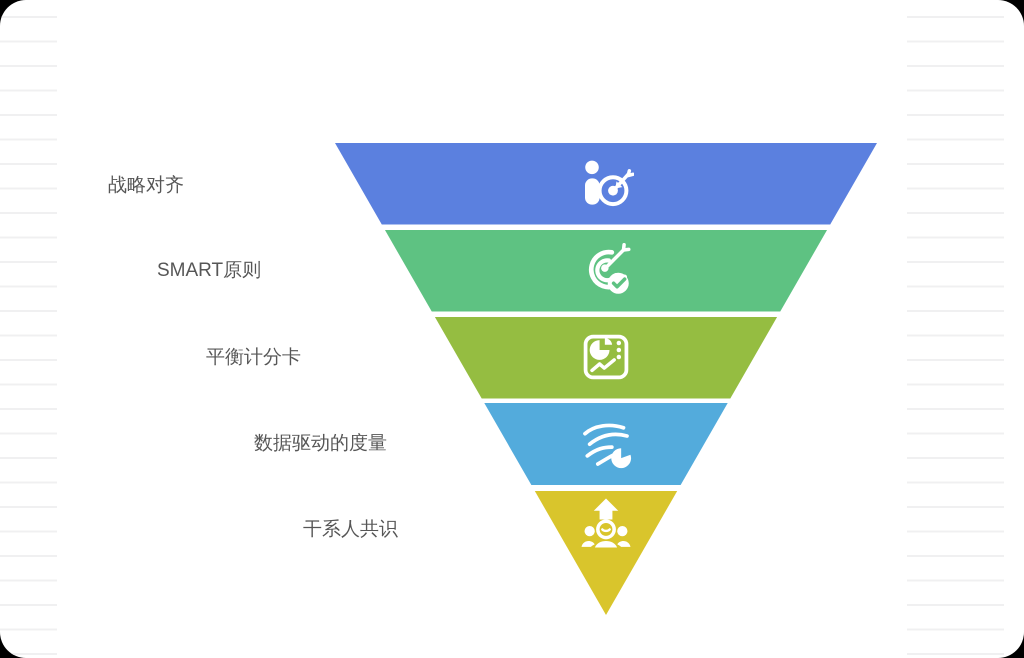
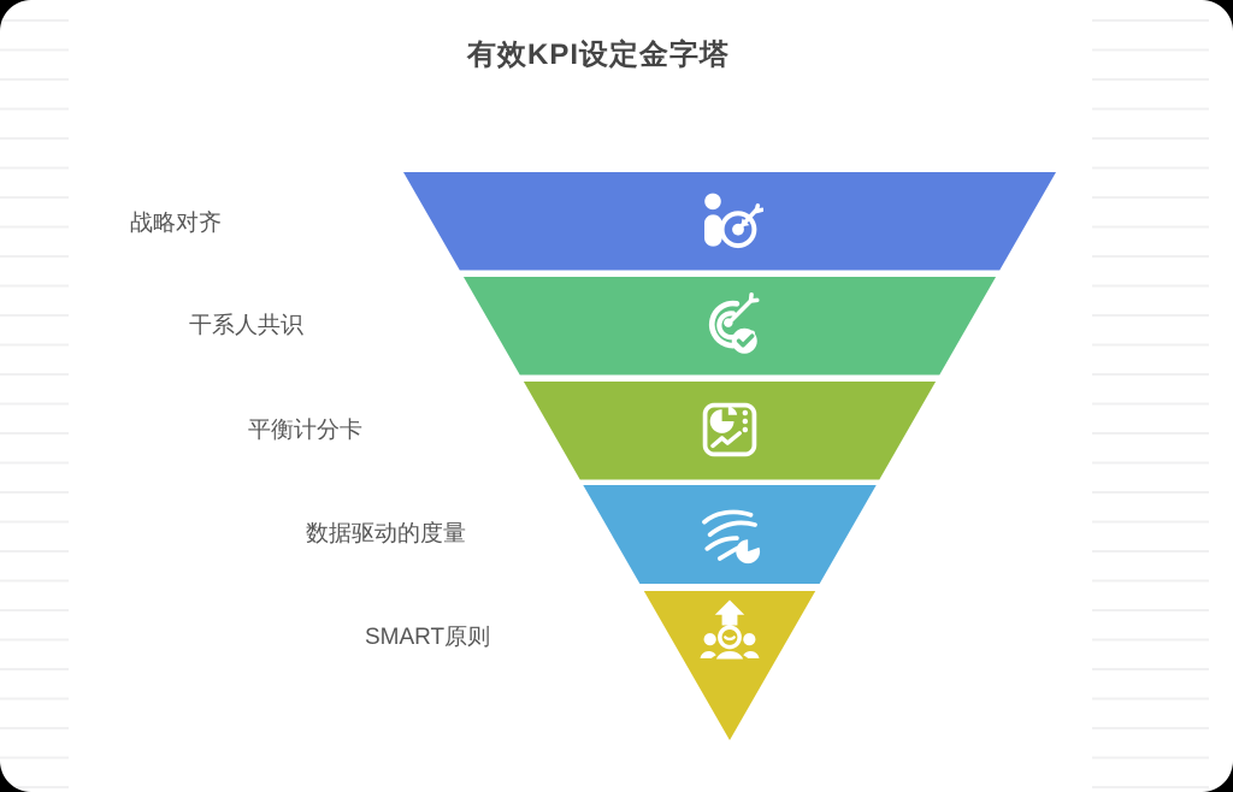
+ 有效KPI设定金字塔
  战略对齐
- SMART原则
+ 干系人共识
  平衡计分卡
  数据驱动的度量
- 干系人共识
+ SMART原则
